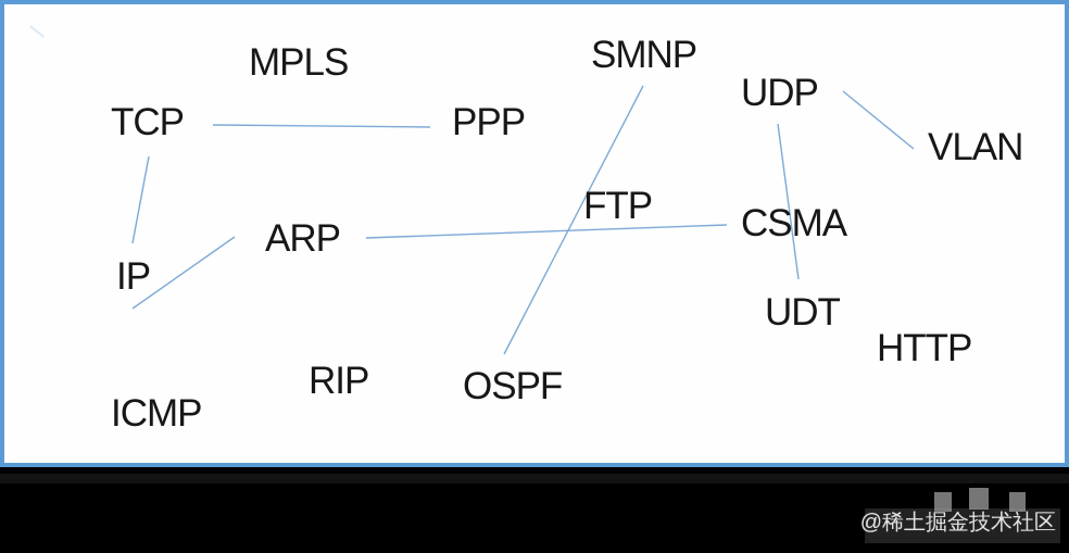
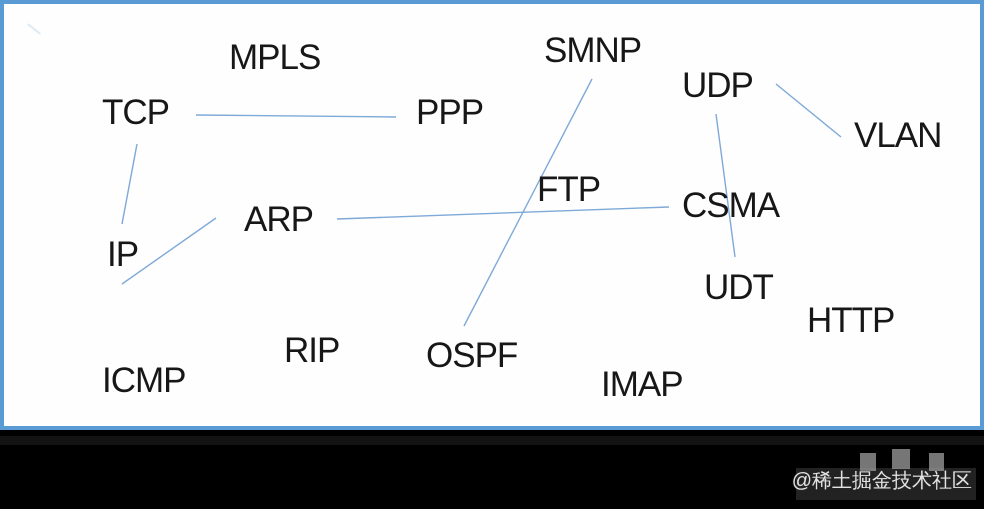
  MPLS
  TCP
  PPP
  SMNP
  UDP
  VLAN
  FTP
  CSMA
  ARP
  IP
  UDT
  HTTP
  RIP
  OSPF
  ICMP
+ IMAP
  @稀土掘金技术社区
